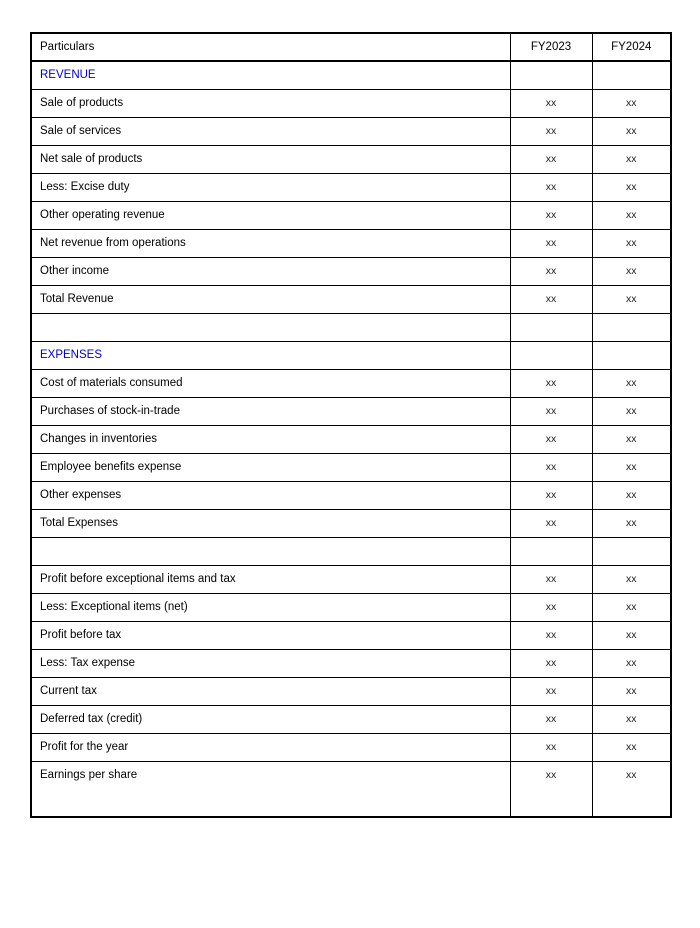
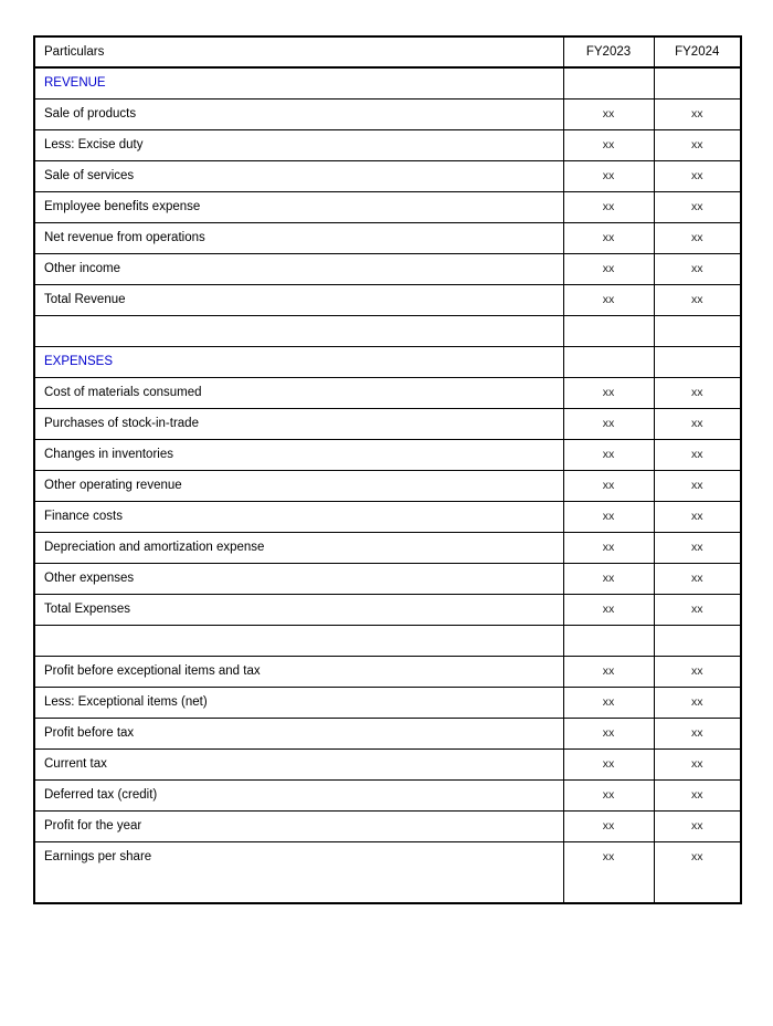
  Particulars	FY2023	FY2024
  REVENUE
  Sale of products	xx	xx
- Sale of services	xx	xx
+ Less: Excise duty	xx	xx
- Net sale of products	xx	xx
- Less: Excise duty	xx	xx
+ Sale of services	xx	xx
- Other operating revenue	xx	xx
+ Employee benefits expense	xx	xx
  Net revenue from operations	xx	xx
  Other income	xx	xx
  Total Revenue	xx	xx
  EXPENSES
  Cost of materials consumed	xx	xx
  Purchases of stock-in-trade	xx	xx
  Changes in inventories	xx	xx
- Employee benefits expense	xx	xx
+ Other operating revenue	xx	xx
+ Finance costs	xx	xx
+ Depreciation and amortization expense	xx	xx
  Other expenses	xx	xx
  Total Expenses	xx	xx
  Profit before exceptional items and tax	xx	xx
  Less: Exceptional items (net)	xx	xx
  Profit before tax	xx	xx
- Less: Tax expense	xx	xx
  Current tax	xx	xx
  Deferred tax (credit)	xx	xx
  Profit for the year	xx	xx
  Earnings per share	xx	xx
